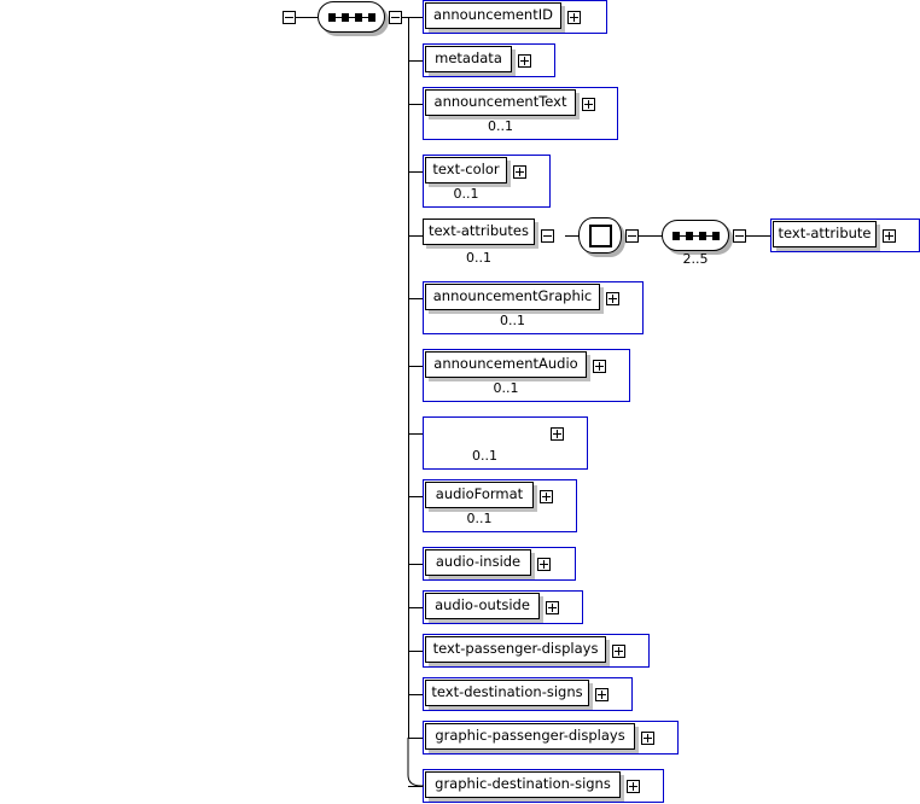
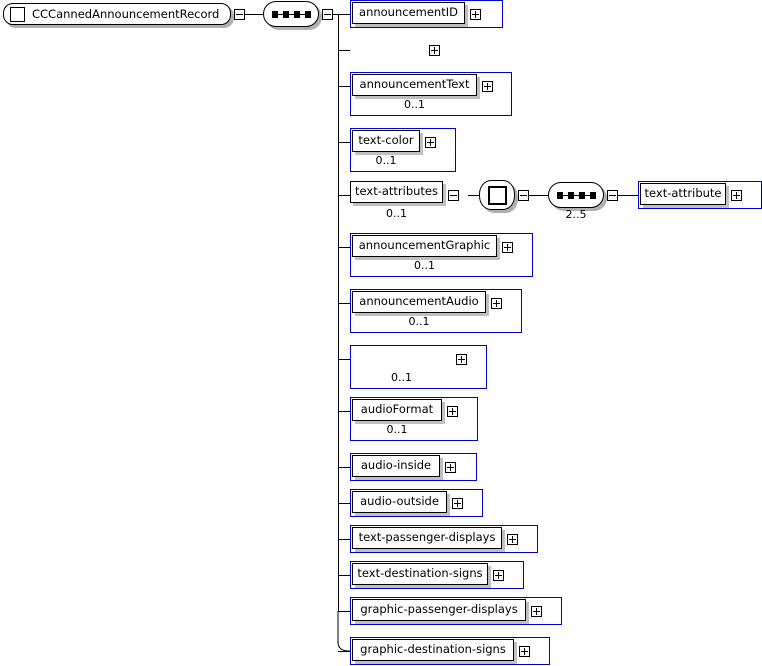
+ CCCannedAnnouncementRecord
  announcementID
- metadata
  announcementText
  0..1
  text-color
  0..1
  text-attributes
  0..1
  announcementGraphic
  0..1
  announcementAudio
  0..1
  0..1
  audioFormat
  0..1
  audio-inside
  audio-outside
  text-passenger-displays
  text-destination-signs
  graphic-passenger-displays
  graphic-destination-signs
  2..5
  text-attribute
